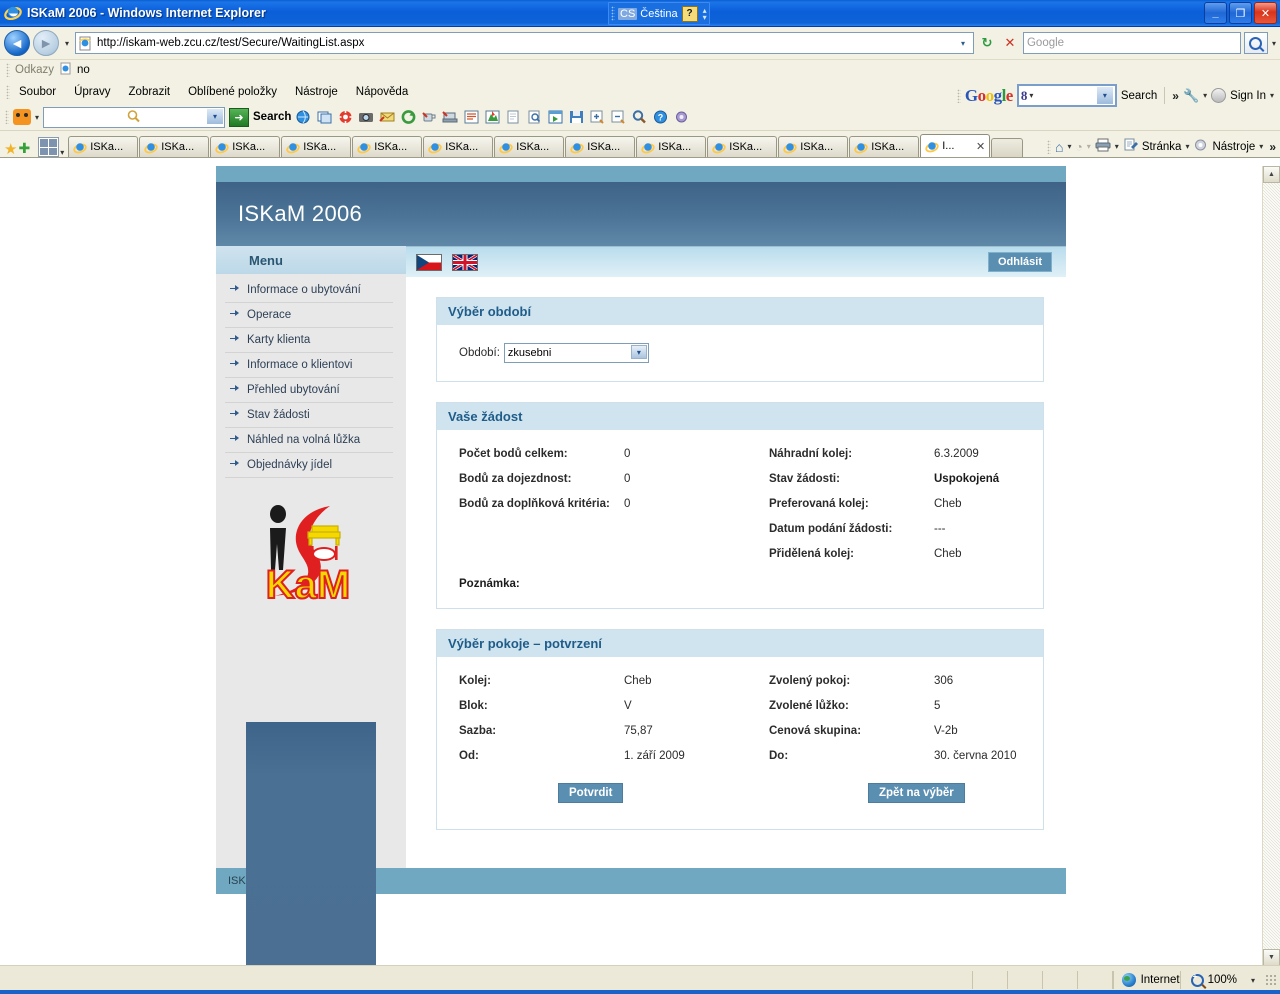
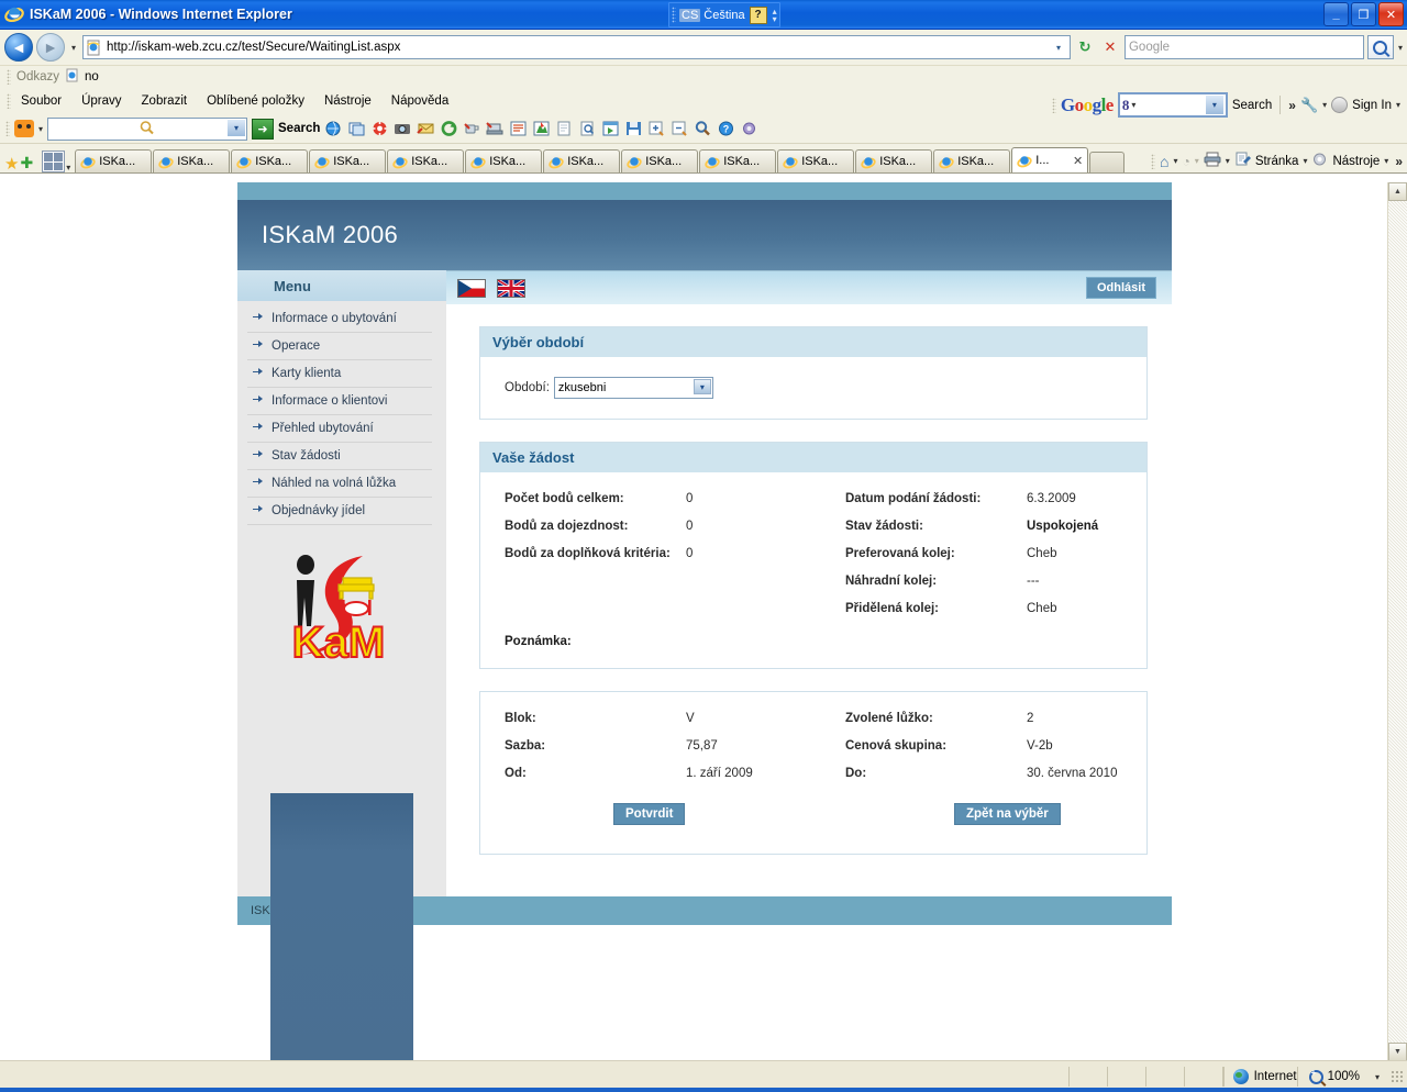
  ISKaM 2006 - Windows Internet Explorer
  CS
  Čeština
  ?
  ▴
  ▾
  _
  ❐
  ✕
  ◄
  ►
  ▾
  http://iskam-web.zcu.cz/test/Secure/WaitingList.aspx
  ▾
  ↻
  ✕
  Google
  ▾
  Odkazy
  no
  Soubor
  Úpravy
  Zobrazit
  Oblíbené položky
  Nástroje
  Nápověda
  Google
  8
  ▾
  ▾
  Search
  »
  🔧
  ▾
  Sign In
  ▾
  ▾
  ▾
  ➜
  Search
  ?
  ★
  ✚
  ▾
  ISKa...
  ISKa...
  ISKa...
  ISKa...
  ISKa...
  ISKa...
  ISKa...
  ISKa...
  ISKa...
  ISKa...
  ISKa...
  ISKa...
  I...
  ✕
  ⌂
  ▾
  ◔
  ▾
  ▾
  Stránka
  ▾
  Nástroje
  ▾
  »
  ISKaM 2006
  Menu
  Informace o ubytování
  Operace
  Karty klienta
  Informace o klientovi
  Přehled ubytování
  Stav žádosti
  Náhled na volná lůžka
  Objednávky jídel
  KaM
  Odhlásit
  Výběr období
  Období:
  zkusebni
  ▾
  Vaše žádost
- Počet bodů celkem:	0	Náhradní kolej:	6.3.2009
+ Počet bodů celkem:	0	Datum podání žádosti:	6.3.2009
  Bodů za dojezdnost:	0	Stav žádosti:	Uspokojená
  Bodů za doplňková kritéria:	0	Preferovaná kolej:	Cheb
- 		Datum podání žádosti:	---
+ 		Náhradní kolej:	---
  		Přidělená kolej:	Cheb
  Poznámka:
- Výběr pokoje – potvrzení
- Kolej:	Cheb	Zvolený pokoj:	306
- Blok:	V	Zvolené lůžko:	5
+ Blok:	V	Zvolené lůžko:	2
  Sazba:	75,87	Cenová skupina:	V-2b
  Od:	1. září 2009	Do:	30. června 2010
  Potvrdit
  Zpět na výběr
  Internet
  100%
  ▾
